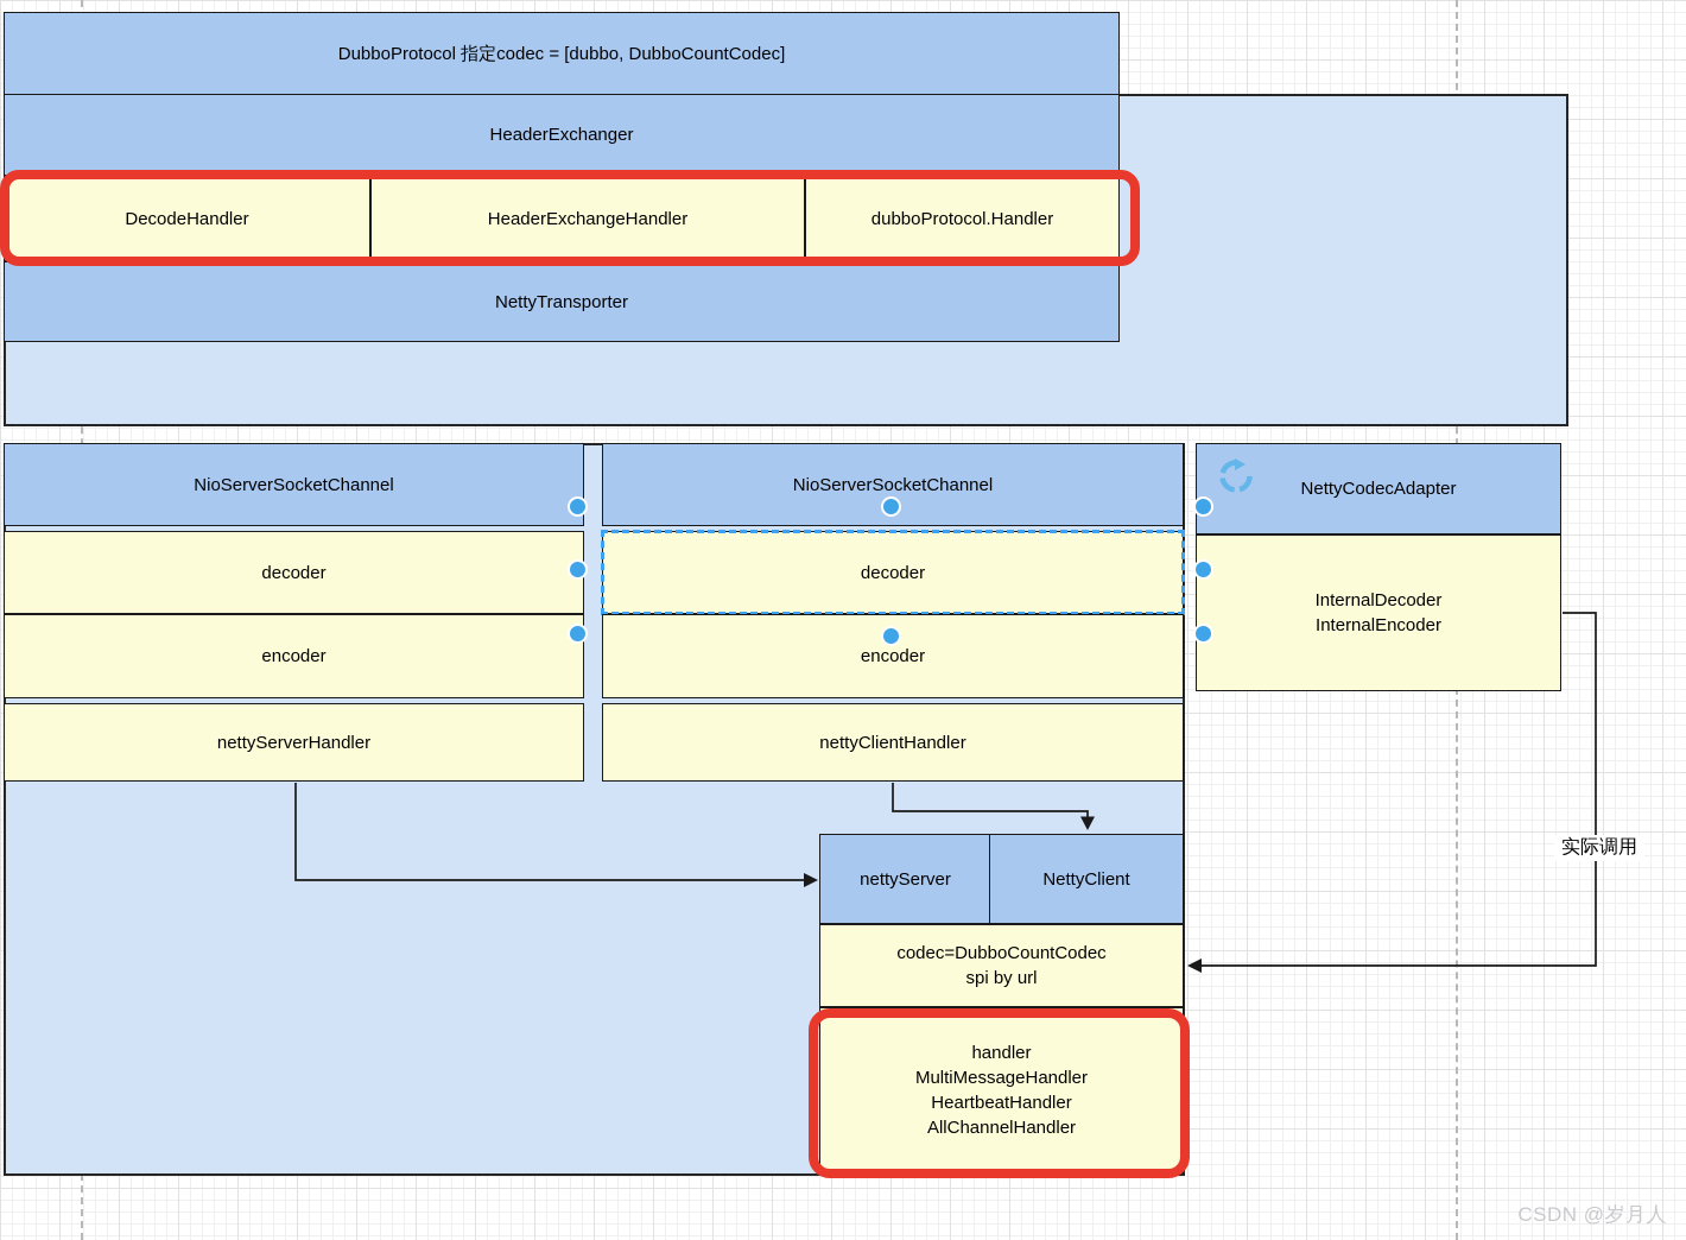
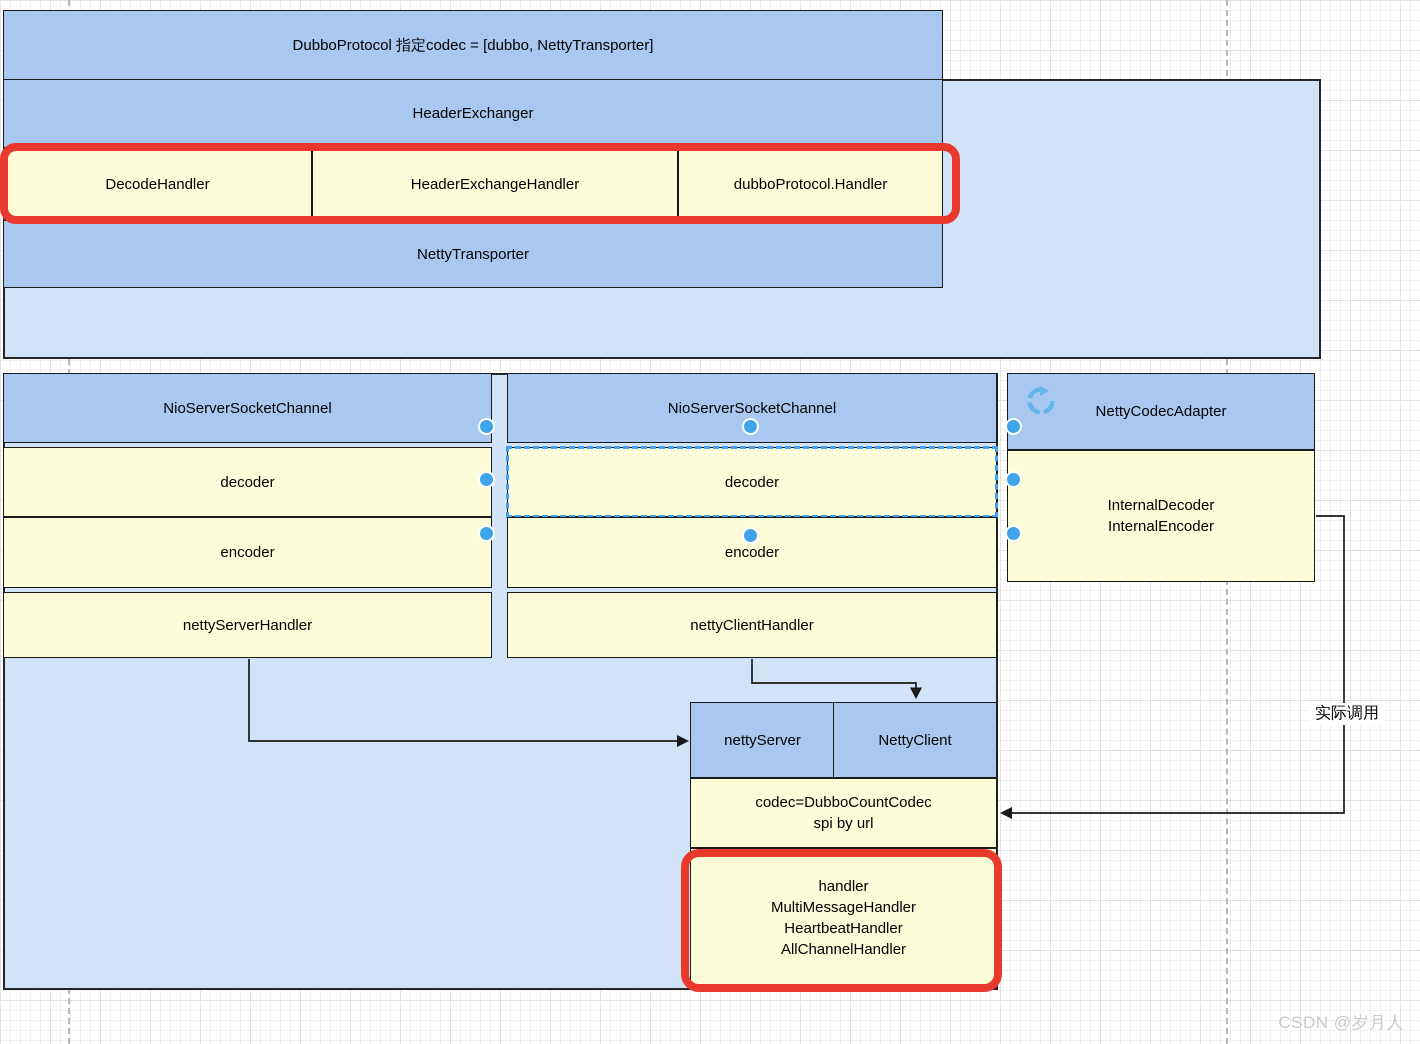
- DubboProtocol 指定codec = [dubbo, DubboCountCodec]
+ DubboProtocol 指定codec = [dubbo, NettyTransporter]
  HeaderExchanger
  DecodeHandler
  HeaderExchangeHandler
  dubboProtocol.Handler
  NettyTransporter
  NioServerSocketChannel
  decoder
  encoder
  nettyServerHandler
  NioServerSocketChannel
  decoder
  encoder
  nettyClientHandler
  NettyCodecAdapter
  InternalDecoder
  InternalEncoder
  nettyServer
  NettyClient
  codec=DubboCountCodec
  spi by url
  handler
  MultiMessageHandler
  HeartbeatHandler
  AllChannelHandler
  实际调用
  CSDN @岁月人
